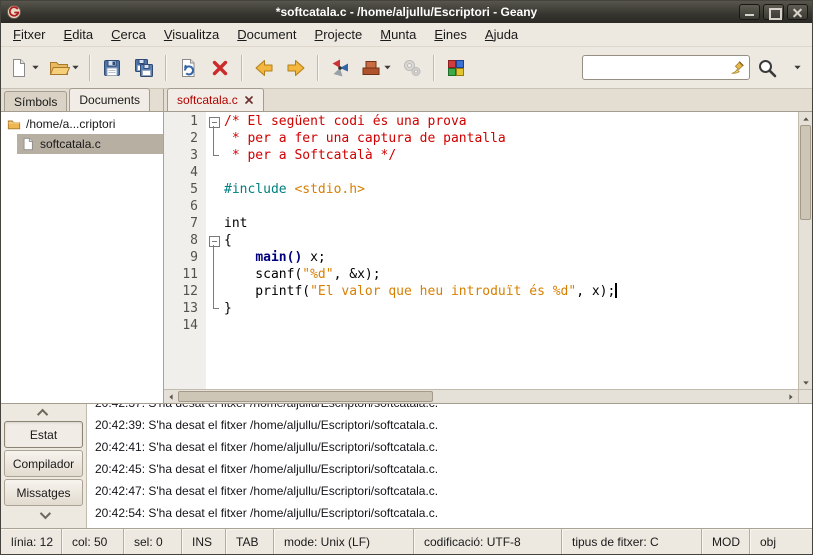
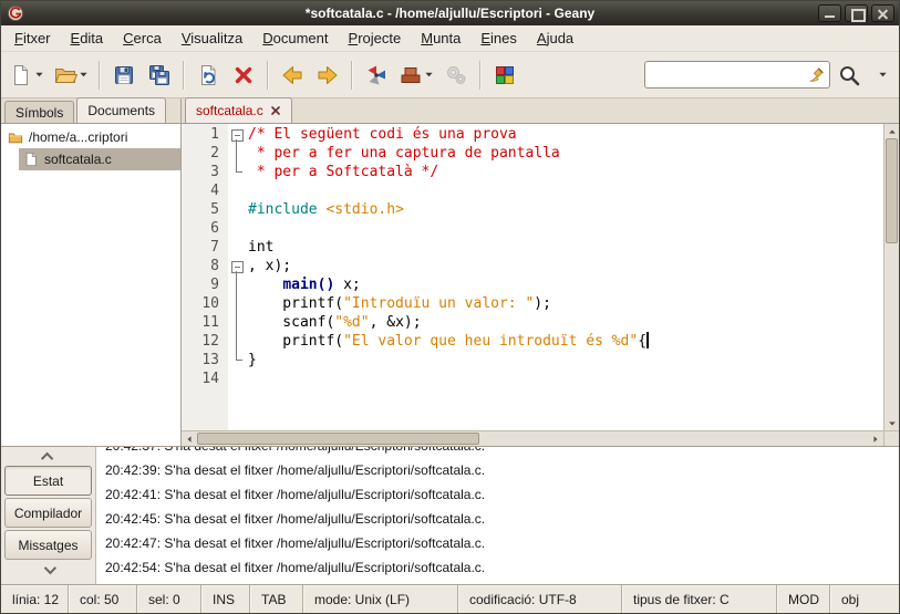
  *softcatala.c - /home/aljullu/Escriptori - Geany
  Fitxer
  Edita
  Cerca
  Visualitza
  Document
  Projecte
  Munta
  Eines
  Ajuda
  Símbols
  Documents
  /home/a...criptori
  softcatala.c
  softcatala.c
  1
  /* El següent codi és una prova
  2
  * per a fer una captura de pantalla
  3
  * per a Softcatalà */
  4
  5
  #include <stdio.h>
  6
  7
  int
  8
- {
+ , x);
  9
  main() x;
+ 10
+ printf("Introduïu un valor: ");
  11
  scanf("%d", &x);
  12
- printf("El valor que heu introduït és %d", x);
+ printf("El valor que heu introduït és %d"{
  13
  }
  14
  Estat
  Compilador
  Missatges
  20:42:39: S'ha desat el fitxer /home/aljullu/Escriptori/softcatala.c.
  20:42:41: S'ha desat el fitxer /home/aljullu/Escriptori/softcatala.c.
  20:42:45: S'ha desat el fitxer /home/aljullu/Escriptori/softcatala.c.
  20:42:47: S'ha desat el fitxer /home/aljullu/Escriptori/softcatala.c.
  20:42:54: S'ha desat el fitxer /home/aljullu/Escriptori/softcatala.c.
  línia: 12
  col: 50
  sel: 0
  INS
  TAB
  mode: Unix (LF)
  codificació: UTF-8
  tipus de fitxer: C
  MOD
  obj
